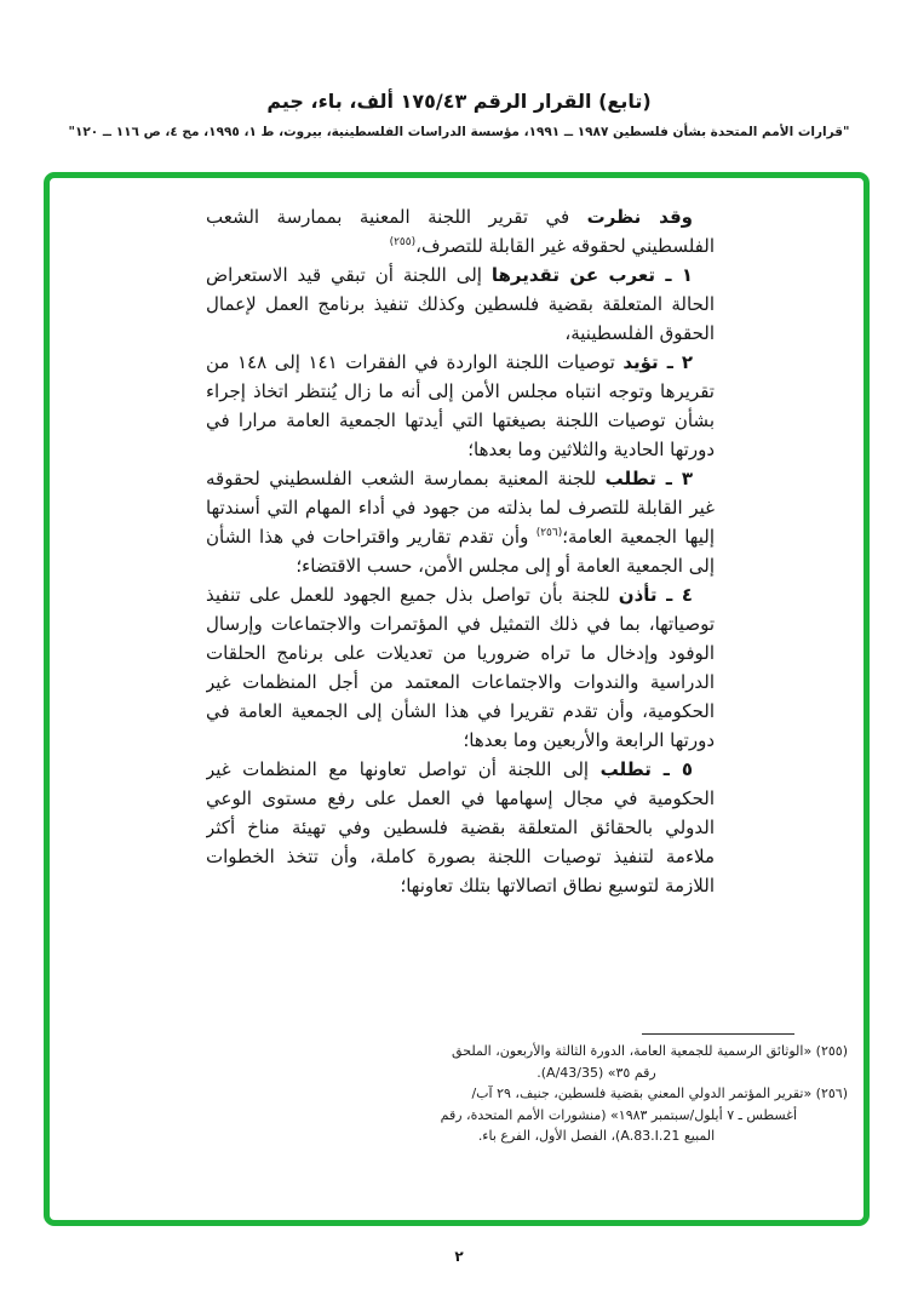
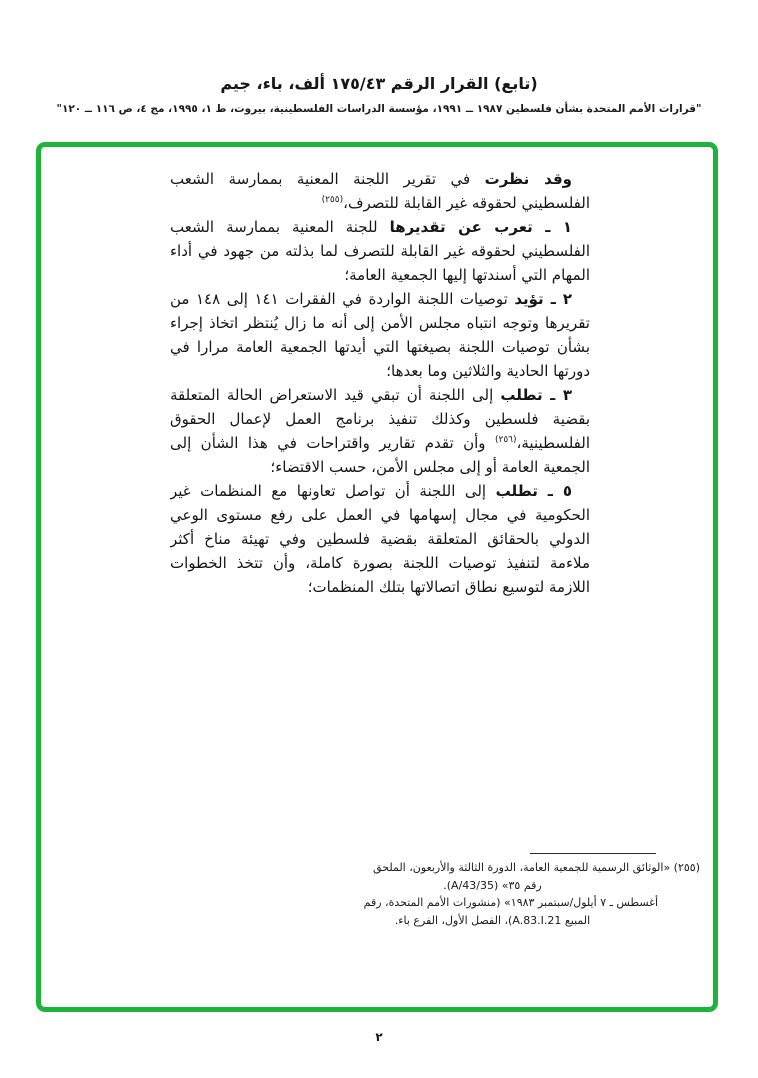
  (تابع) القرار الرقم ١٧٥/٤٣ ألف، باء، جيم
  "قرارات الأمم المتحدة بشأن فلسطين ١٩٨٧ ــ ١٩٩١، مؤسسة الدراسات الفلسطينية، بيروت، ط ١، ١٩٩٥، مج ٤، ص ١١٦ ــ ١٢٠"
  وقد نظرت في تقرير اللجنة المعنية بممارسة الشعب الفلسطيني لحقوقه غير القابلة للتصرف،(٢٥٥)
- ١ ـ تعرب عن تقديرها إلى اللجنة أن تبقي قيد الاستعراض الحالة المتعلقة بقضية فلسطين وكذلك تنفيذ برنامج العمل لإعمال الحقوق الفلسطينية،
+ ١ ـ تعرب عن تقديرها للجنة المعنية بممارسة الشعب الفلسطيني لحقوقه غير القابلة للتصرف لما بذلته من جهود في أداء المهام التي أسندتها إليها الجمعية العامة؛
  ٢ ـ تؤيد توصيات اللجنة الواردة في الفقرات ١٤١ إلى ١٤٨ من تقريرها وتوجه انتباه مجلس الأمن إلى أنه ما زال يُنتظر اتخاذ إجراء بشأن توصيات اللجنة بصيغتها التي أيدتها الجمعية العامة مرارا في دورتها الحادية والثلاثين وما بعدها؛
- ٣ ـ تطلب للجنة المعنية بممارسة الشعب الفلسطيني لحقوقه غير القابلة للتصرف لما بذلته من جهود في أداء المهام التي أسندتها إليها الجمعية العامة؛(٢٥٦) وأن تقدم تقارير واقتراحات في هذا الشأن إلى الجمعية العامة أو إلى مجلس الأمن، حسب الاقتضاء؛
+ ٣ ـ تطلب إلى اللجنة أن تبقي قيد الاستعراض الحالة المتعلقة بقضية فلسطين وكذلك تنفيذ برنامج العمل لإعمال الحقوق الفلسطينية،(٢٥٦) وأن تقدم تقارير واقتراحات في هذا الشأن إلى الجمعية العامة أو إلى مجلس الأمن، حسب الاقتضاء؛
- ٤ ـ تأذن للجنة بأن تواصل بذل جميع الجهود للعمل على تنفيذ توصياتها، بما في ذلك التمثيل في المؤتمرات والاجتماعات وإرسال الوفود وإدخال ما تراه ضروريا من تعديلات على برنامج الحلقات الدراسية والندوات والاجتماعات المعتمد من أجل المنظمات غير الحكومية، وأن تقدم تقريرا في هذا الشأن إلى الجمعية العامة في دورتها الرابعة والأربعين وما بعدها؛
- ٥ ـ تطلب إلى اللجنة أن تواصل تعاونها مع المنظمات غير الحكومية في مجال إسهامها في العمل على رفع مستوى الوعي الدولي بالحقائق المتعلقة بقضية فلسطين وفي تهيئة مناخ أكثر ملاءمة لتنفيذ توصيات اللجنة بصورة كاملة، وأن تتخذ الخطوات اللازمة لتوسيع نطاق اتصالاتها بتلك تعاونها؛
+ ٥ ـ تطلب إلى اللجنة أن تواصل تعاونها مع المنظمات غير الحكومية في مجال إسهامها في العمل على رفع مستوى الوعي الدولي بالحقائق المتعلقة بقضية فلسطين وفي تهيئة مناخ أكثر ملاءمة لتنفيذ توصيات اللجنة بصورة كاملة، وأن تتخذ الخطوات اللازمة لتوسيع نطاق اتصالاتها بتلك المنظمات؛
  (٢٥٥) «الوثائق الرسمية للجمعية العامة، الدورة الثالثة والأربعون، الملحق
  رقم ٣٥» (A/43/35).
- (٢٥٦) «تقرير المؤتمر الدولي المعني بقضية فلسطين، جنيف، ٢٩ آب/
  أغسطس ـ ٧ أيلول/سبتمبر ١٩٨٣» (منشورات الأمم المتحدة، رقم
  المبيع A.83.I.21)، الفصل الأول، الفرع باء.
  ٢
